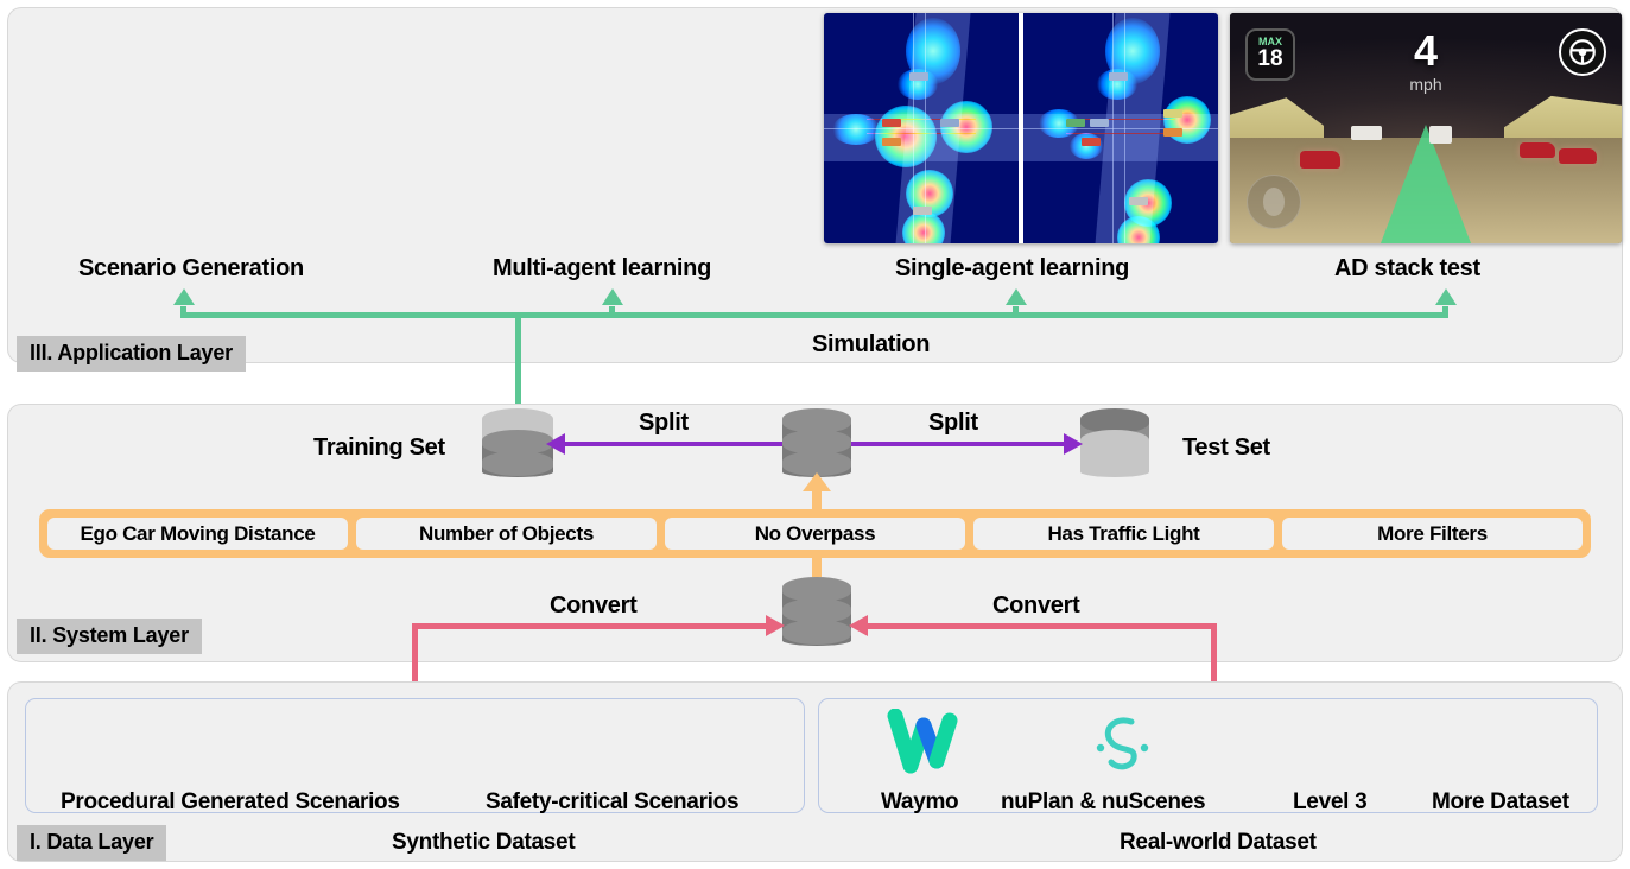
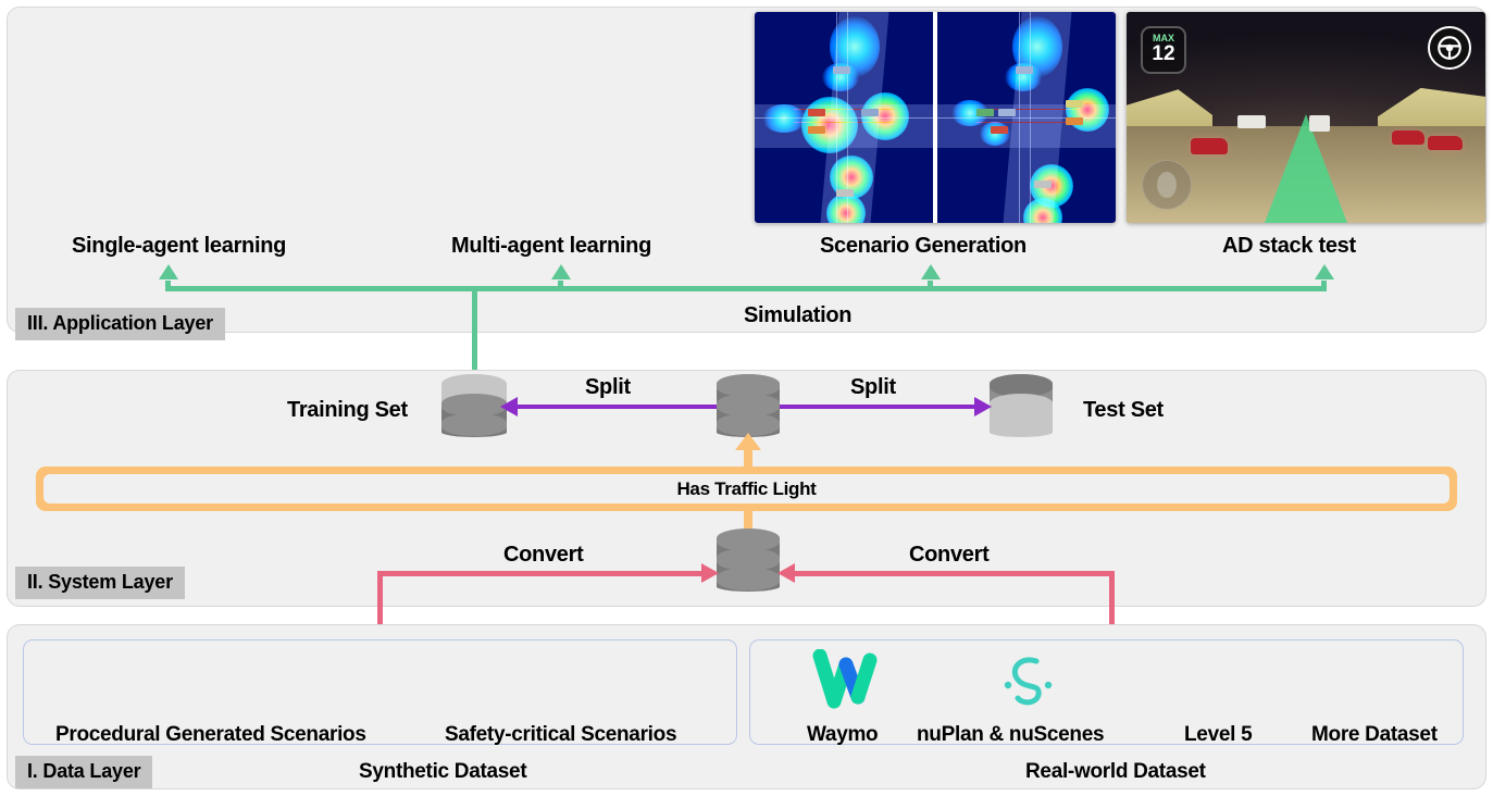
  MAX
- 18
+ 12
- 4
- mph
- Scenario Generation
+ Single-agent learning
  Multi-agent learning
- Single-agent learning
+ Scenario Generation
  AD stack test
  Simulation
  III. Application Layer
  Training Set
  Test Set
  Split
  Split
- Ego Car Moving Distance
- Number of Objects
- No Overpass
  Has Traffic Light
- More Filters
  Convert
  Convert
  II. System Layer
  Procedural Generated Scenarios
  Safety-critical Scenarios
  Synthetic Dataset
  Waymo
  nuPlan & nuScenes
- Level 3
+ Level 5
  More Dataset
  Real-world Dataset
  I. Data Layer
